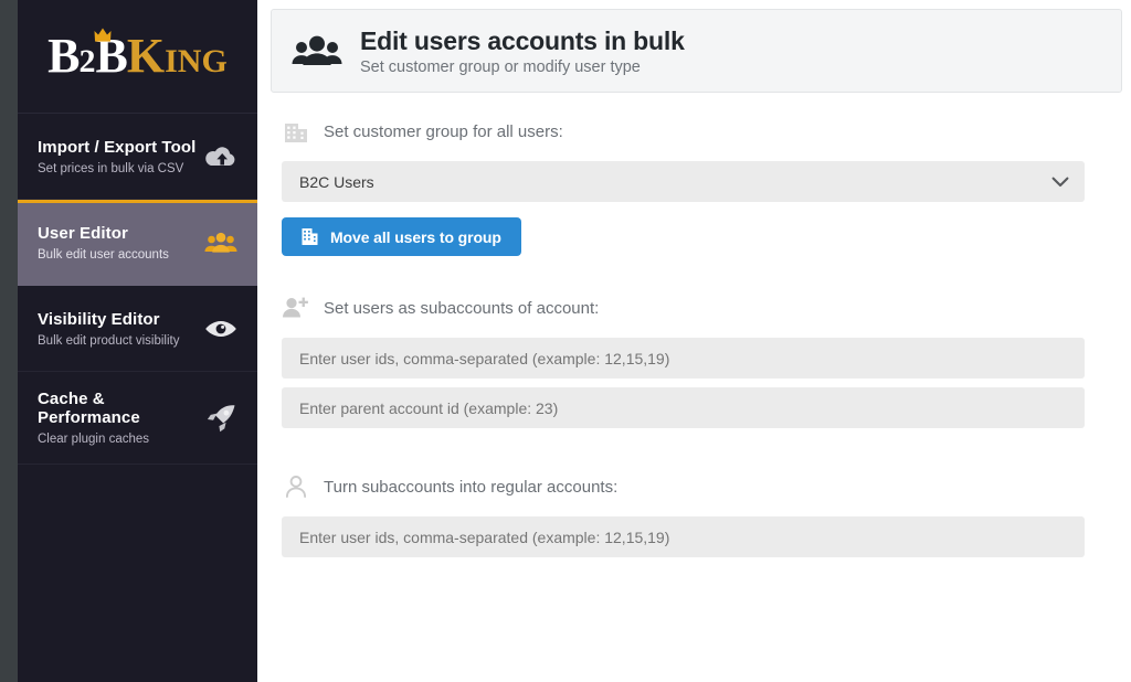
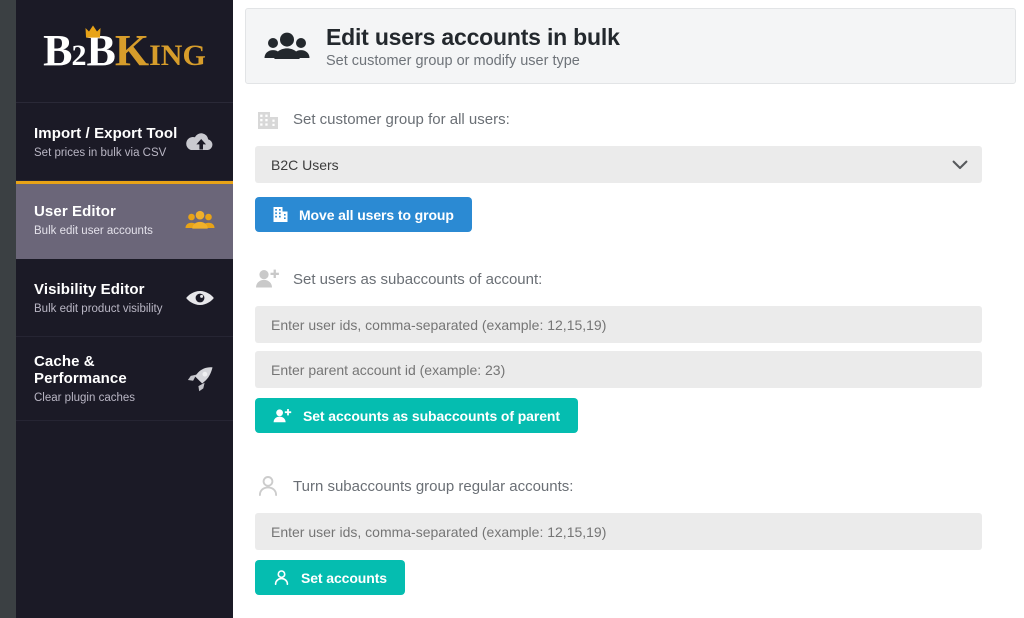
  B2BKING
  Import / Export Tool
  Set prices in bulk via CSV
  User Editor
  Bulk edit user accounts
  Visibility Editor
  Bulk edit product visibility
  Cache & Performance
  Clear plugin caches
  Edit users accounts in bulk
  Set customer group or modify user type
  Set customer group for all users:
  B2C Users
  Move all users to group
  Set users as subaccounts of account:
  Enter user ids, comma-separated (example: 12,15,19)
  Enter parent account id (example: 23)
+ Set accounts as subaccounts of parent
- Turn subaccounts into regular accounts:
+ Turn subaccounts group regular accounts:
  Enter user ids, comma-separated (example: 12,15,19)
+ Set accounts
